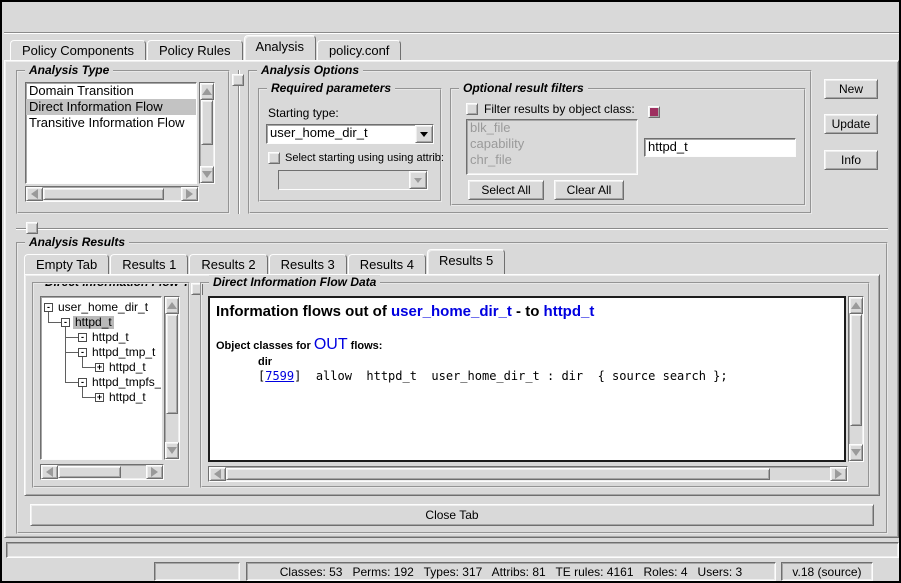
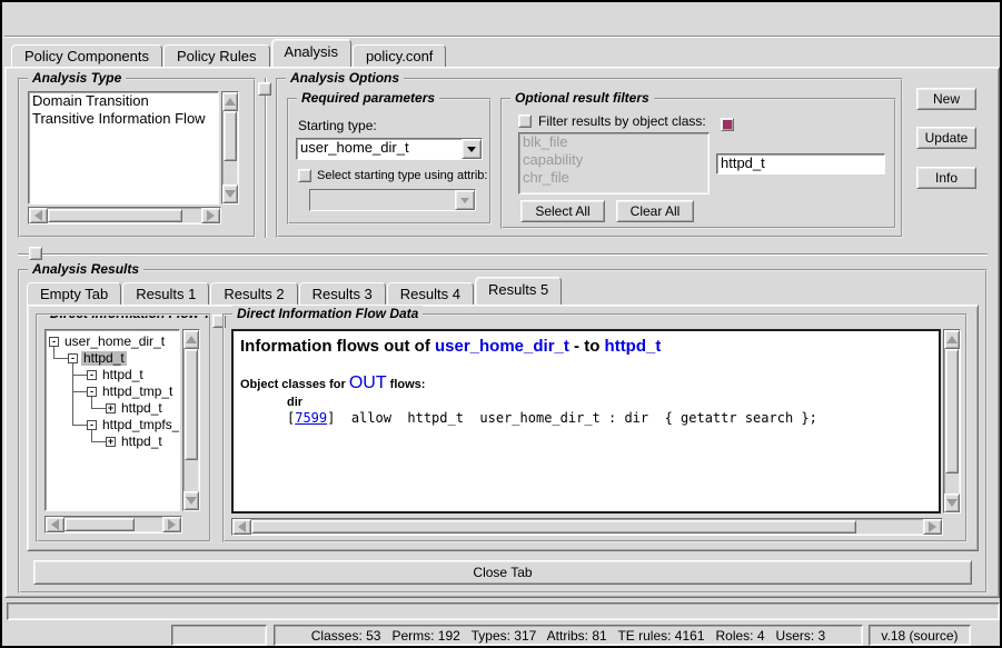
  Policy Components
  Policy Rules
  Analysis
  policy.conf
  Analysis Type
  Domain Transition
- Direct Information Flow
  Transitive Information Flow
  Analysis Options
  Required parameters
  Starting type:
  user_home_dir_t
- Select starting using using attrib:
+ Select starting type using attrib:
  Optional result filters
  Filter results by object class:
  blk_file
  capability
  chr_file
  Select All
  Clear All
  httpd_t
  New
  Update
  Info
  Analysis Results
  Empty Tab
  Results 1
  Results 2
  Results 3
  Results 4
  Results 5
  -
  user_home_dir_t
  -
  httpd_t
  -
  httpd_t
  -
  httpd_tmp_t
  +
  httpd_t
  -
  httpd_tmpfs_
  +
  httpd_t
  Direct Information Flow Data
  Information flows out of user_home_dir_t - to httpd_t
  Object classes for OUT flows:
  dir
- [7599] allow httpd_t user_home_dir_t : dir { source search };
+ [7599] allow httpd_t user_home_dir_t : dir { getattr search };
  Close Tab
  Classes: 53 Perms: 192 Types: 317 Attribs: 81 TE rules: 4161 Roles: 4 Users: 3
  v.18 (source)
